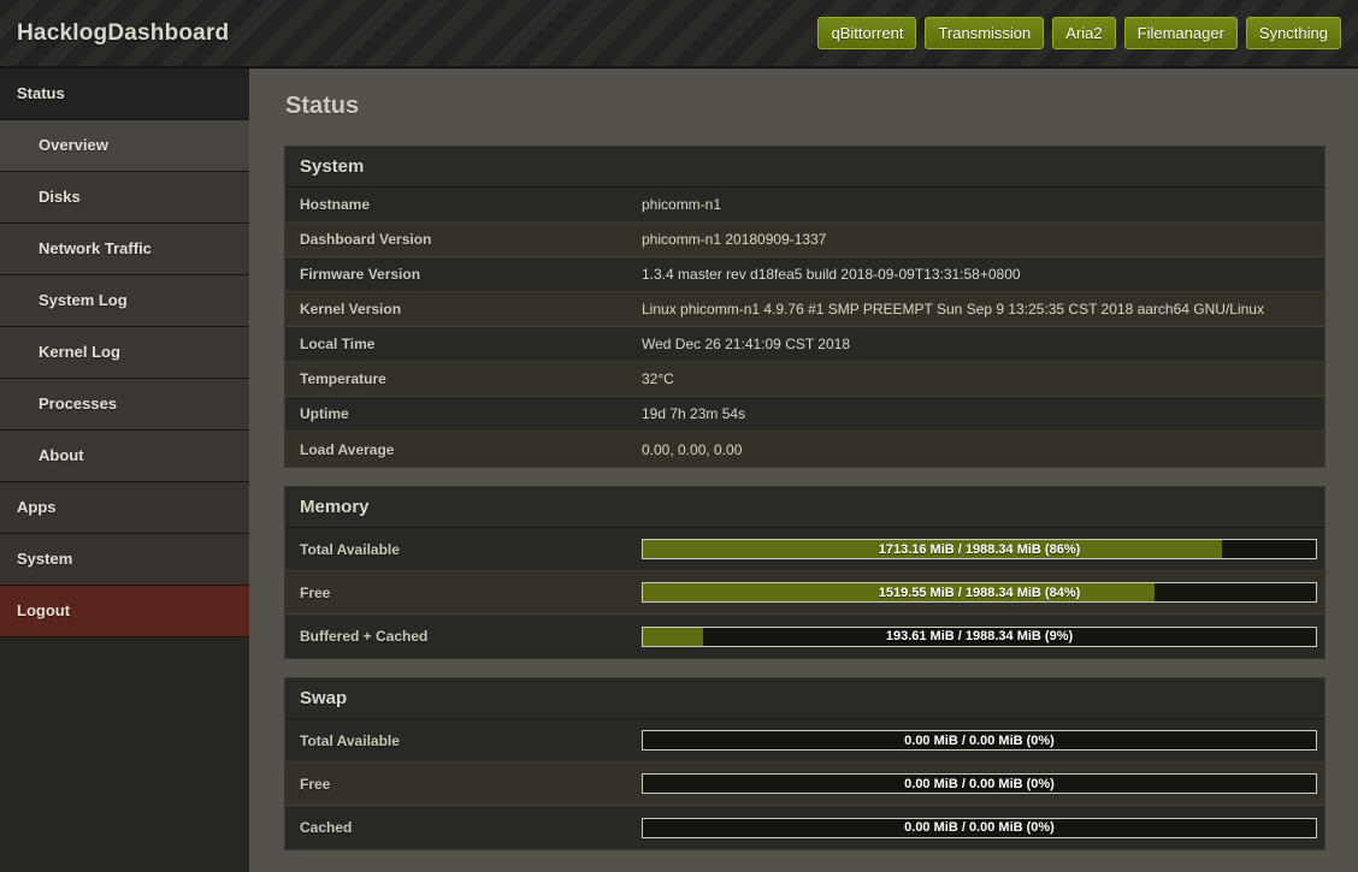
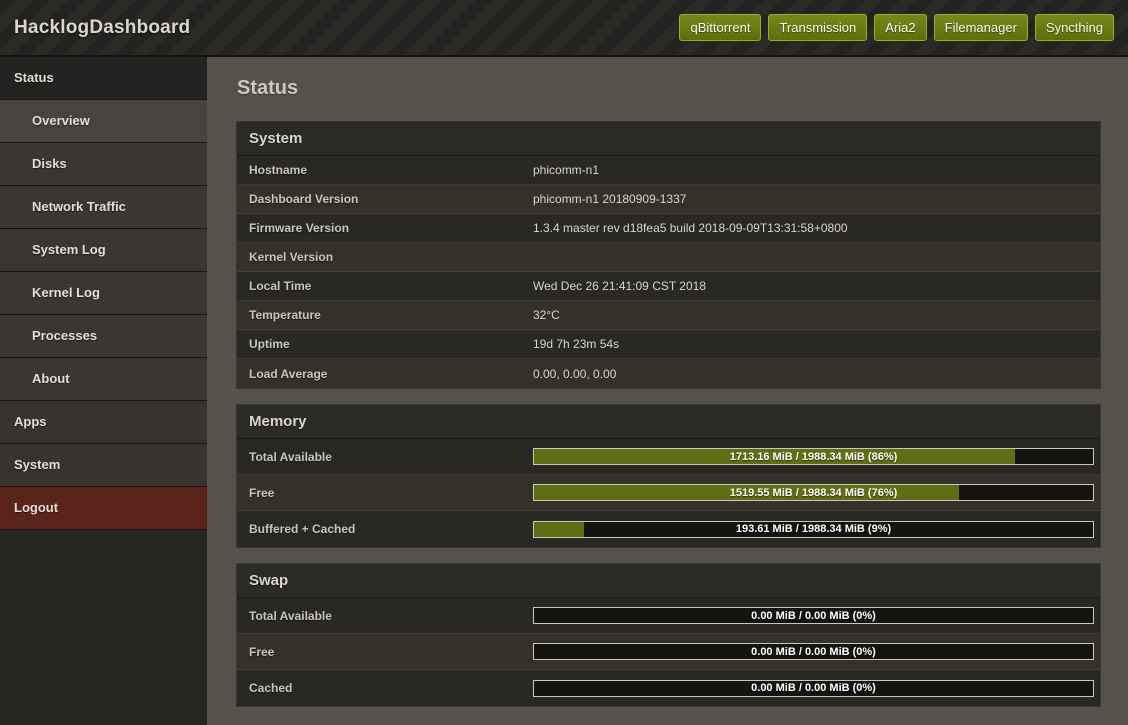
  HacklogDashboard
  qBittorrent
  Transmission
  Aria2
  Filemanager
  Syncthing
  Status
  Overview
  Disks
  Network Traffic
  System Log
  Kernel Log
  Processes
  About
  Apps
  System
  Logout
  Status
  System
  Hostname
  phicomm-n1
  Dashboard Version
  phicomm-n1 20180909-1337
  Firmware Version
  1.3.4 master rev d18fea5 build 2018-09-09T13:31:58+0800
  Kernel Version
- Linux phicomm-n1 4.9.76 #1 SMP PREEMPT Sun Sep 9 13:25:35 CST 2018 aarch64 GNU/Linux
  Local Time
  Wed Dec 26 21:41:09 CST 2018
  Temperature
  32°C
  Uptime
  19d 7h 23m 54s
  Load Average
  0.00, 0.00, 0.00
  Memory
  Total Available
  1713.16 MiB / 1988.34 MiB (86%)
  Free
- 1519.55 MiB / 1988.34 MiB (84%)
+ 1519.55 MiB / 1988.34 MiB (76%)
  Buffered + Cached
  193.61 MiB / 1988.34 MiB (9%)
  Swap
  Total Available
  0.00 MiB / 0.00 MiB (0%)
  Free
  0.00 MiB / 0.00 MiB (0%)
  Cached
  0.00 MiB / 0.00 MiB (0%)
